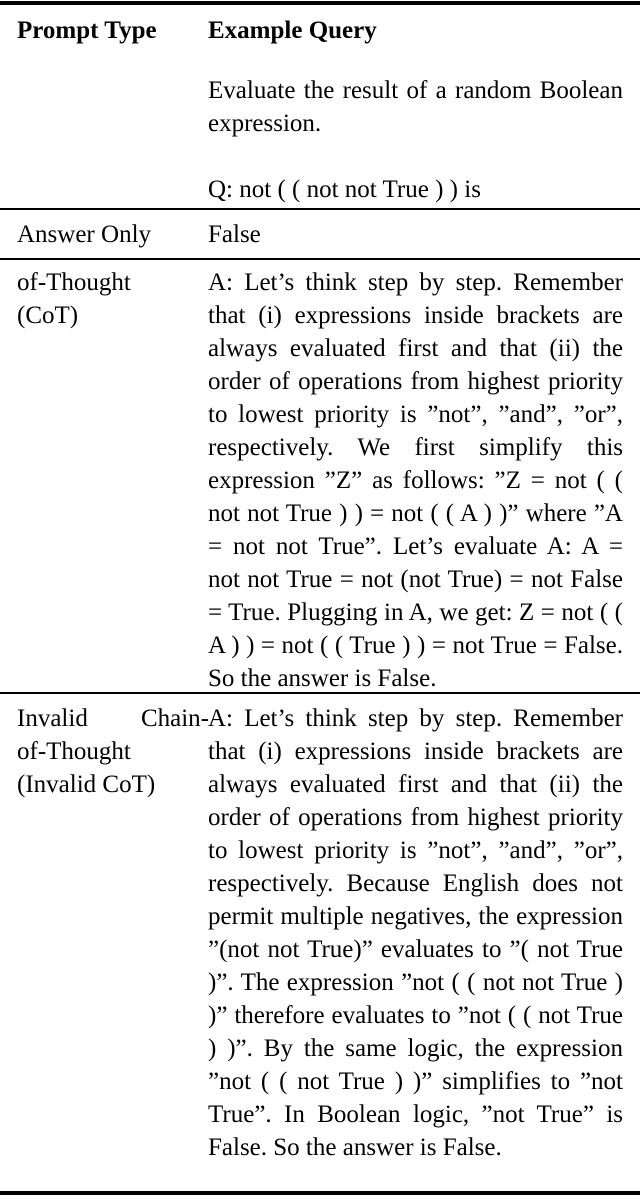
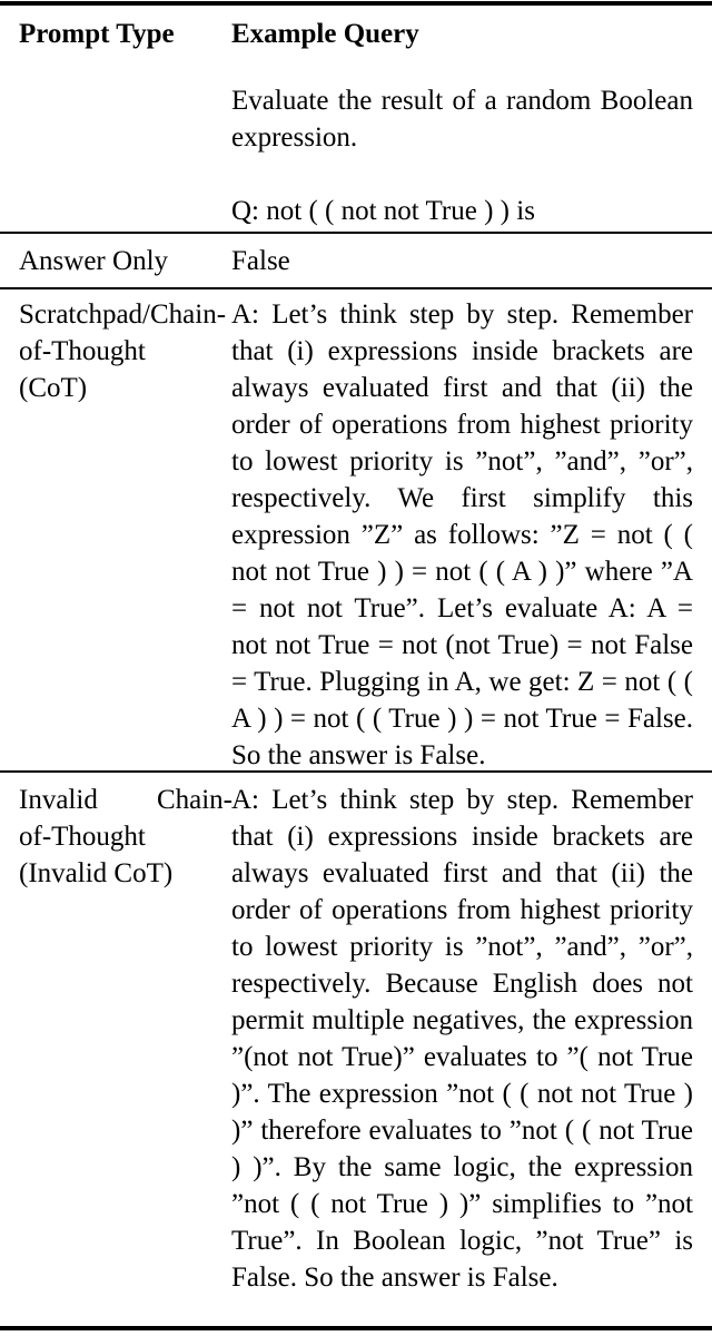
  Prompt Type
  Example Query
  Evaluate the result of a random Boolean expression.
  Q: not ( ( not not True ) ) is
  Answer Only
  False
+ Scratchpad/Chain-
  of-Thought
  (CoT)
  A: Let’s think step by step. Remember that (i) expressions inside brackets are always evaluated first and that (ii) the order of operations from highest pri­ority to lowest priority is ”not”, ”and”, ”or”, respectively. We first simplify this expression ”Z” as follows: ”Z = not ( ( not not True ) ) = not ( ( A ) )” where ”A = not not True”. Let’s evaluate A: A = not not True = not (not True) = not False = True. Plugging in A, we get: Z = not ( ( A ) ) = not ( ( True ) ) = not True = False. So the answer is False.
  Invalid Chain-
  of-Thought
  (Invalid CoT)
  A: Let’s think step by step. Remem­ber that (i) expressions inside brack­ets are always evaluated first and that (ii) the order of operations from high­est priority to lowest priority is ”not”, ”and”, ”or”, respectively. Because En­glish does not permit multiple nega­tives, the expression ”(not not True)” evaluates to ”( not True )”. The expres­sion ”not ( ( not not True ) )” therefore evaluates to ”not ( ( not True ) )”. By the same logic, the expression ”not ( ( not True ) )” simplifies to ”not True”. In Boolean logic, ”not True” is False. So the answer is False.
